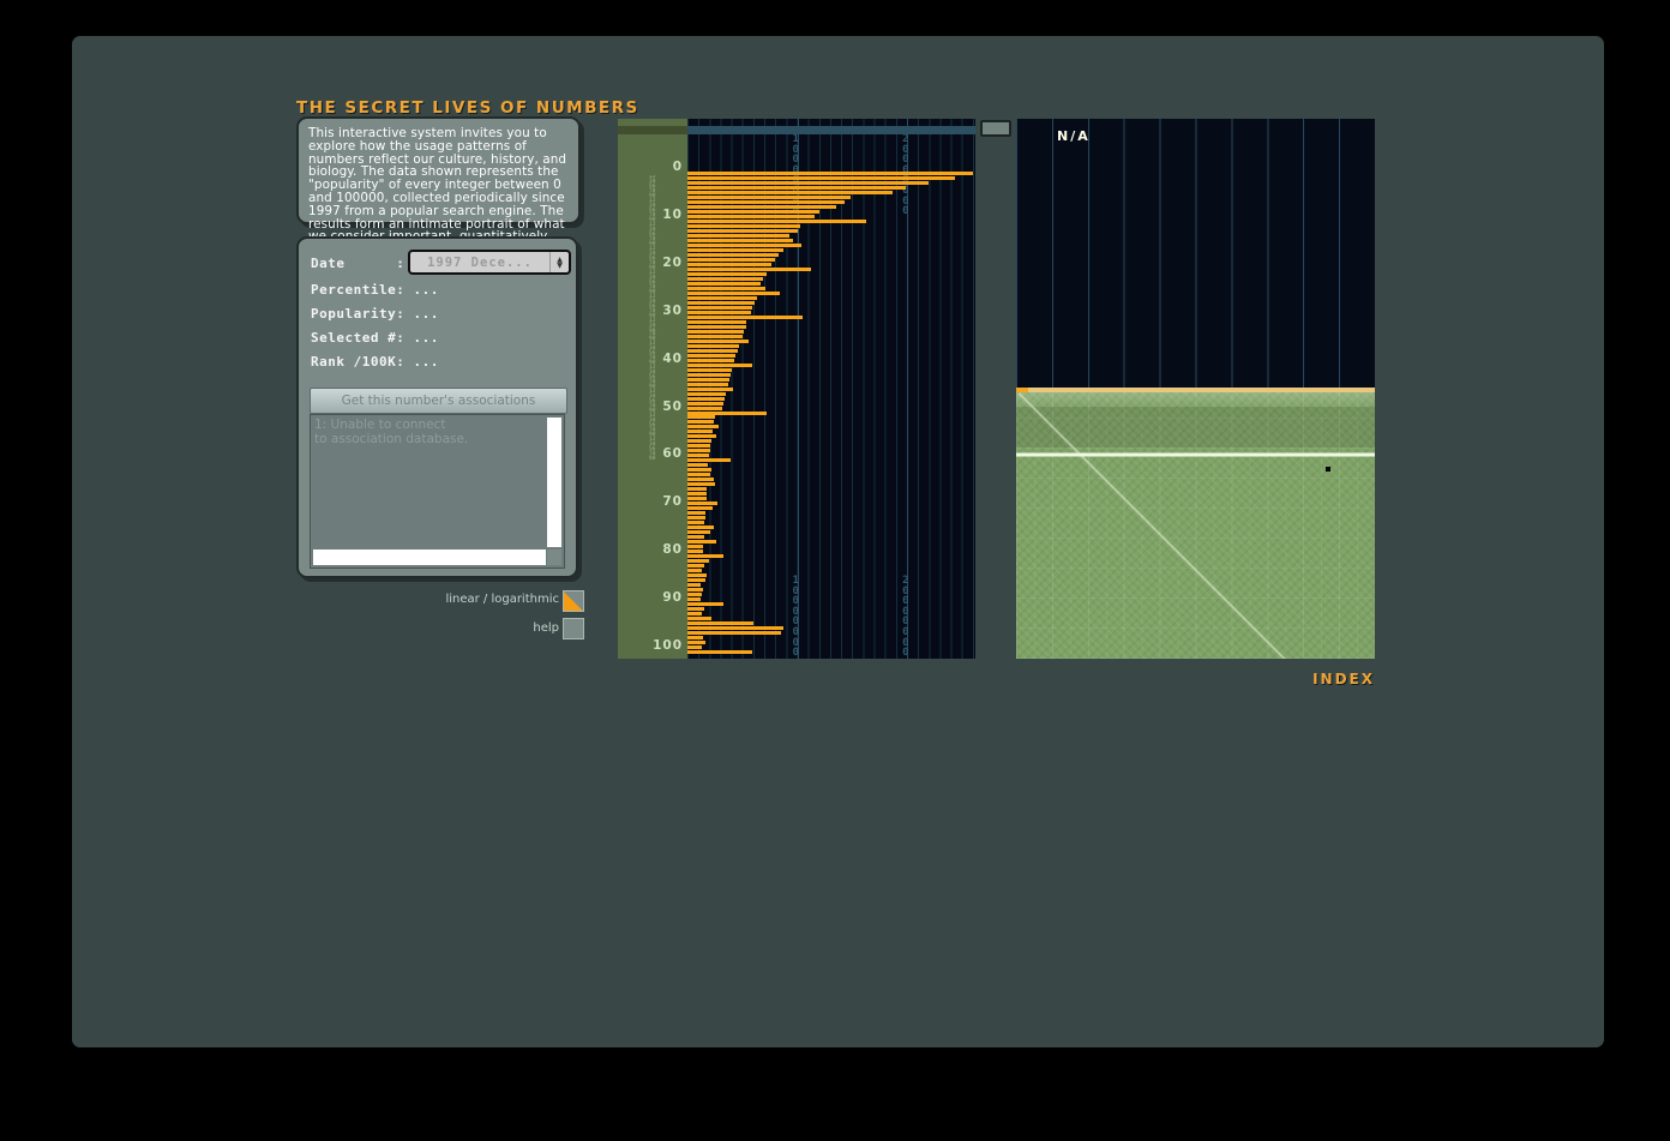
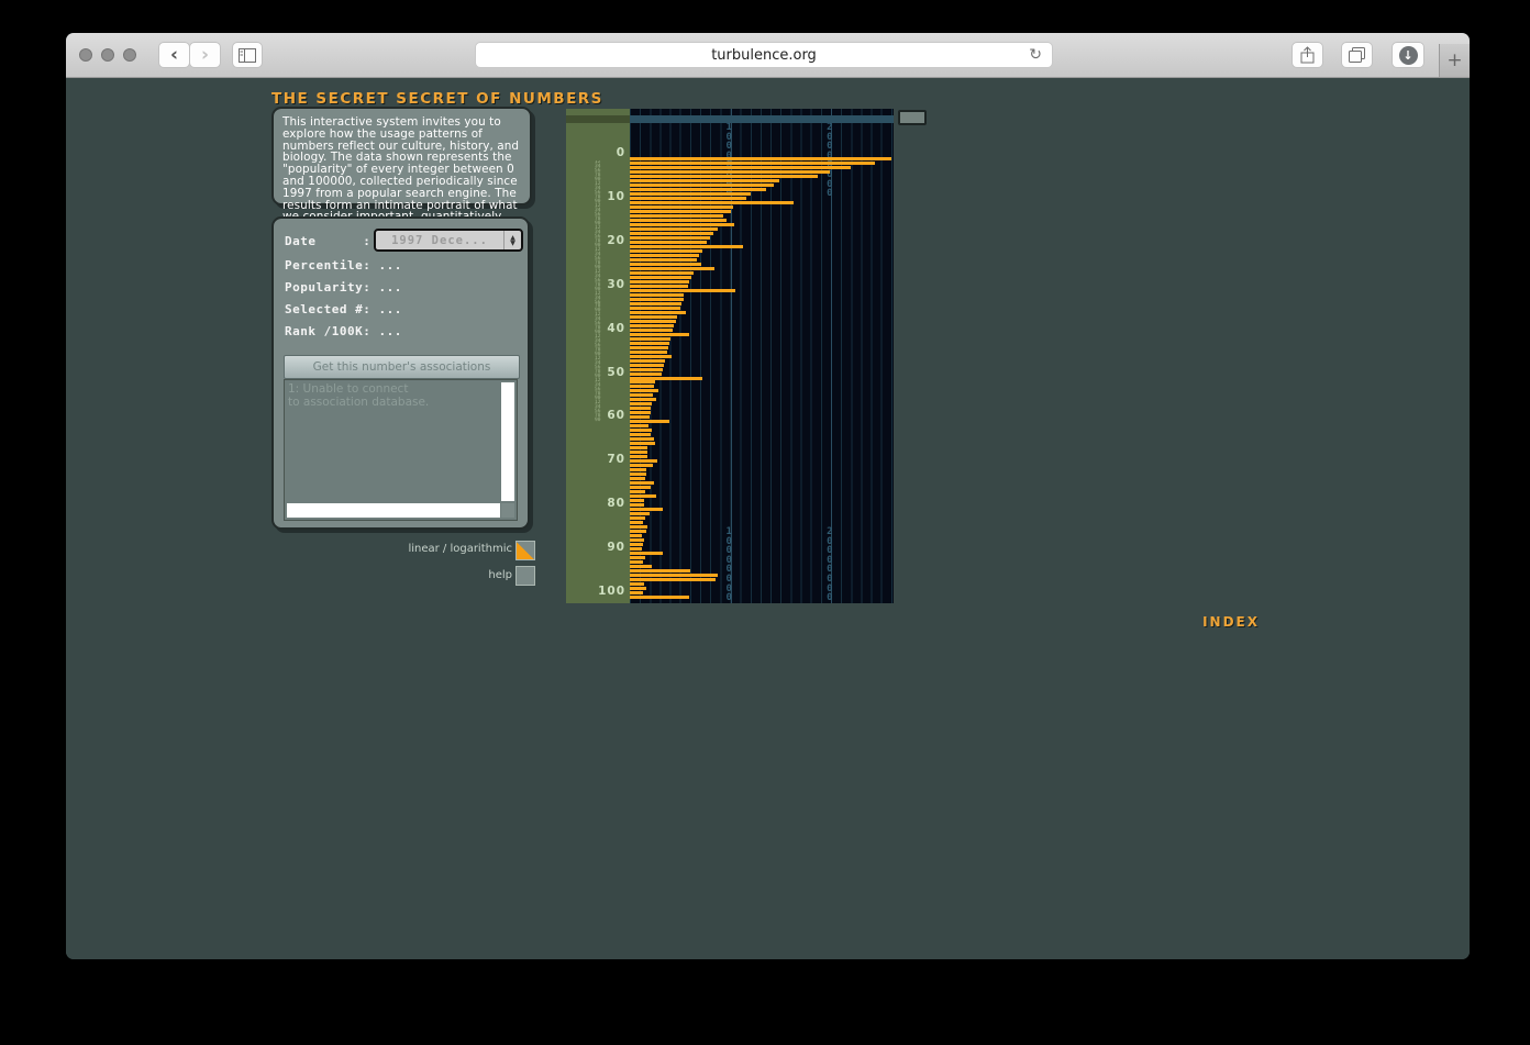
+ ‹
+ ›
+ turbulence.org
+ ↻
+ ↓
+ +
- THE SECRET LIVES OF NUMBERS
+ THE SECRET SECRET OF NUMBERS
  This interactive system invites you to explore how the usage patterns of numbers reflect our culture, history, and biology. The data shown represents the "popularity" of every integer between 0 and 100000, collected periodically since 1997 from a popular search engine. The results form an intimate portrait of what
  Date :
  1997 Dece...
  Percentile: ...
  Popularity: ...
  Selected #: ...
  Rank /100K: ...
  Get this number's associations
  1: Unable to connect
  to association database.
  linear / logarithmic
  help
  0
  10
  20
  30
  40
  50
  60
  70
  80
  90
  100
  10000000
  2000000
  20000000
- N/A
  INDEX
